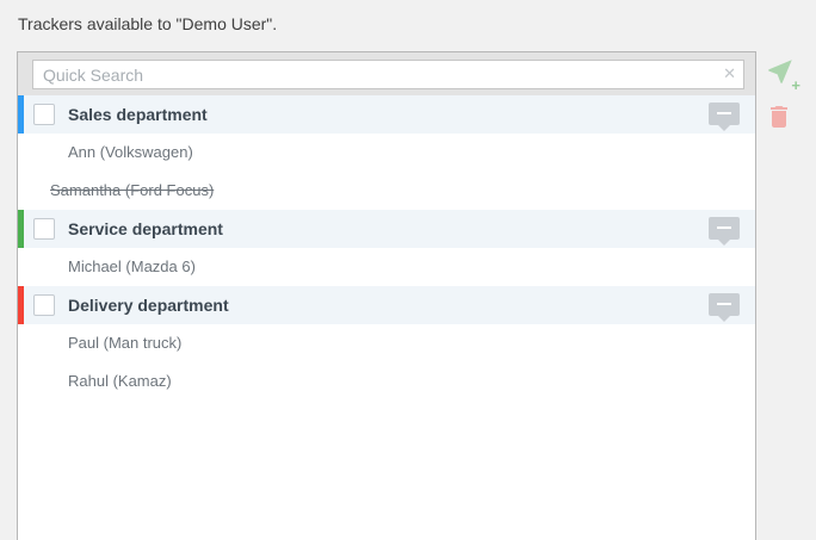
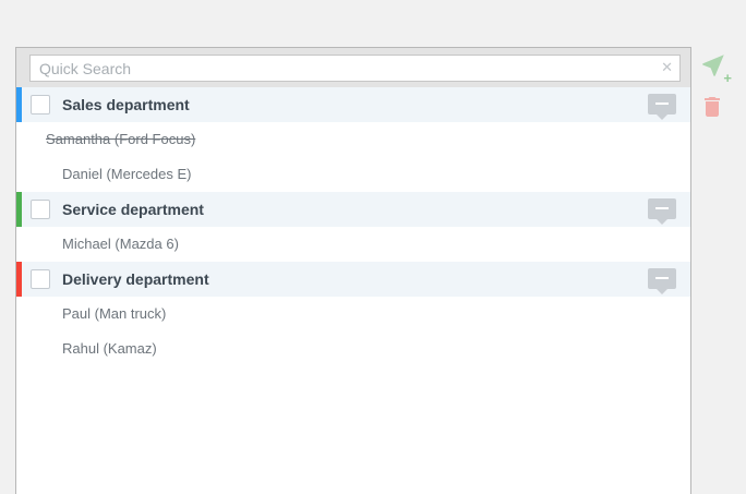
- Trackers available to "Demo User".
  Quick Search
  ✕
  Sales department
- Ann (Volkswagen)
  Samantha (Ford Focus)
+ Daniel (Mercedes E)
  Service department
  Michael (Mazda 6)
  Delivery department
  Paul (Man truck)
  Rahul (Kamaz)
  +
